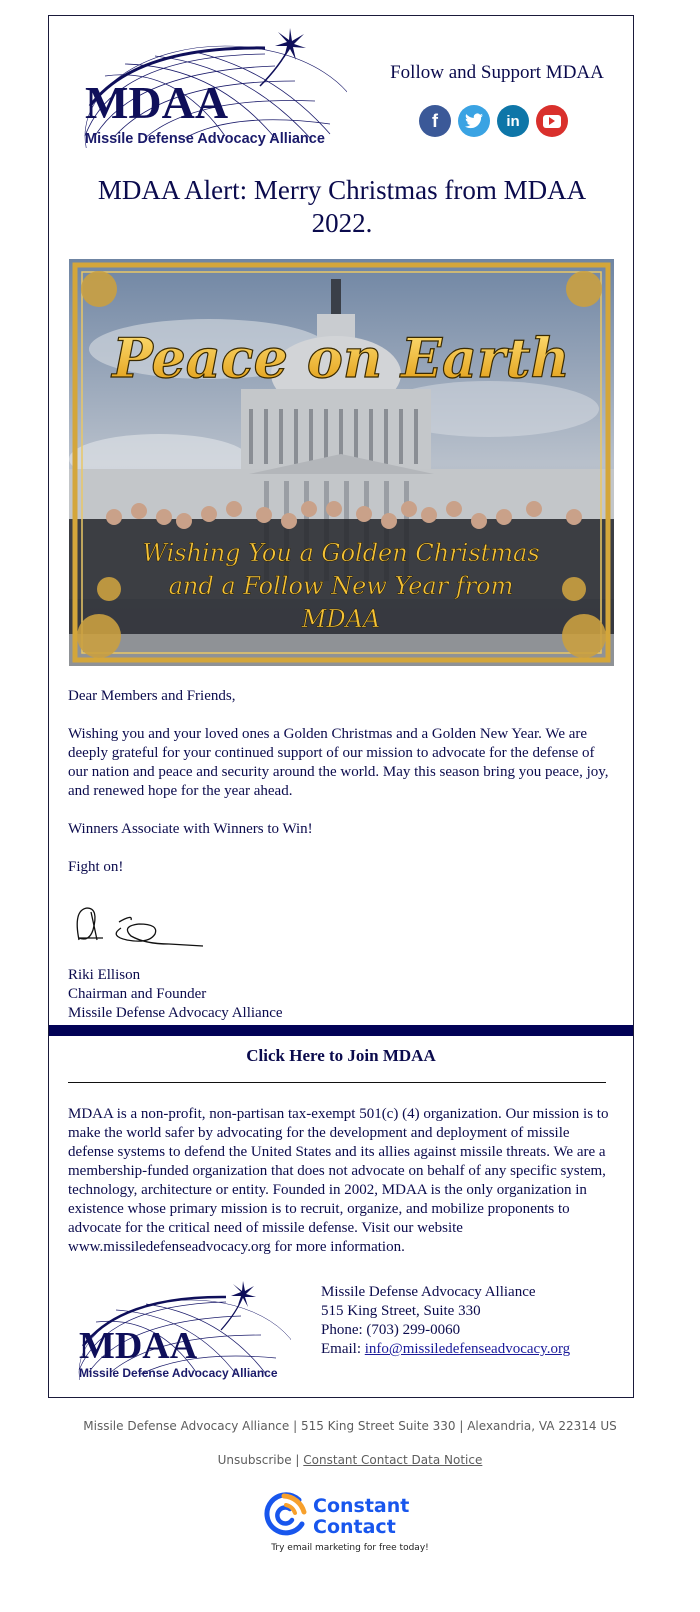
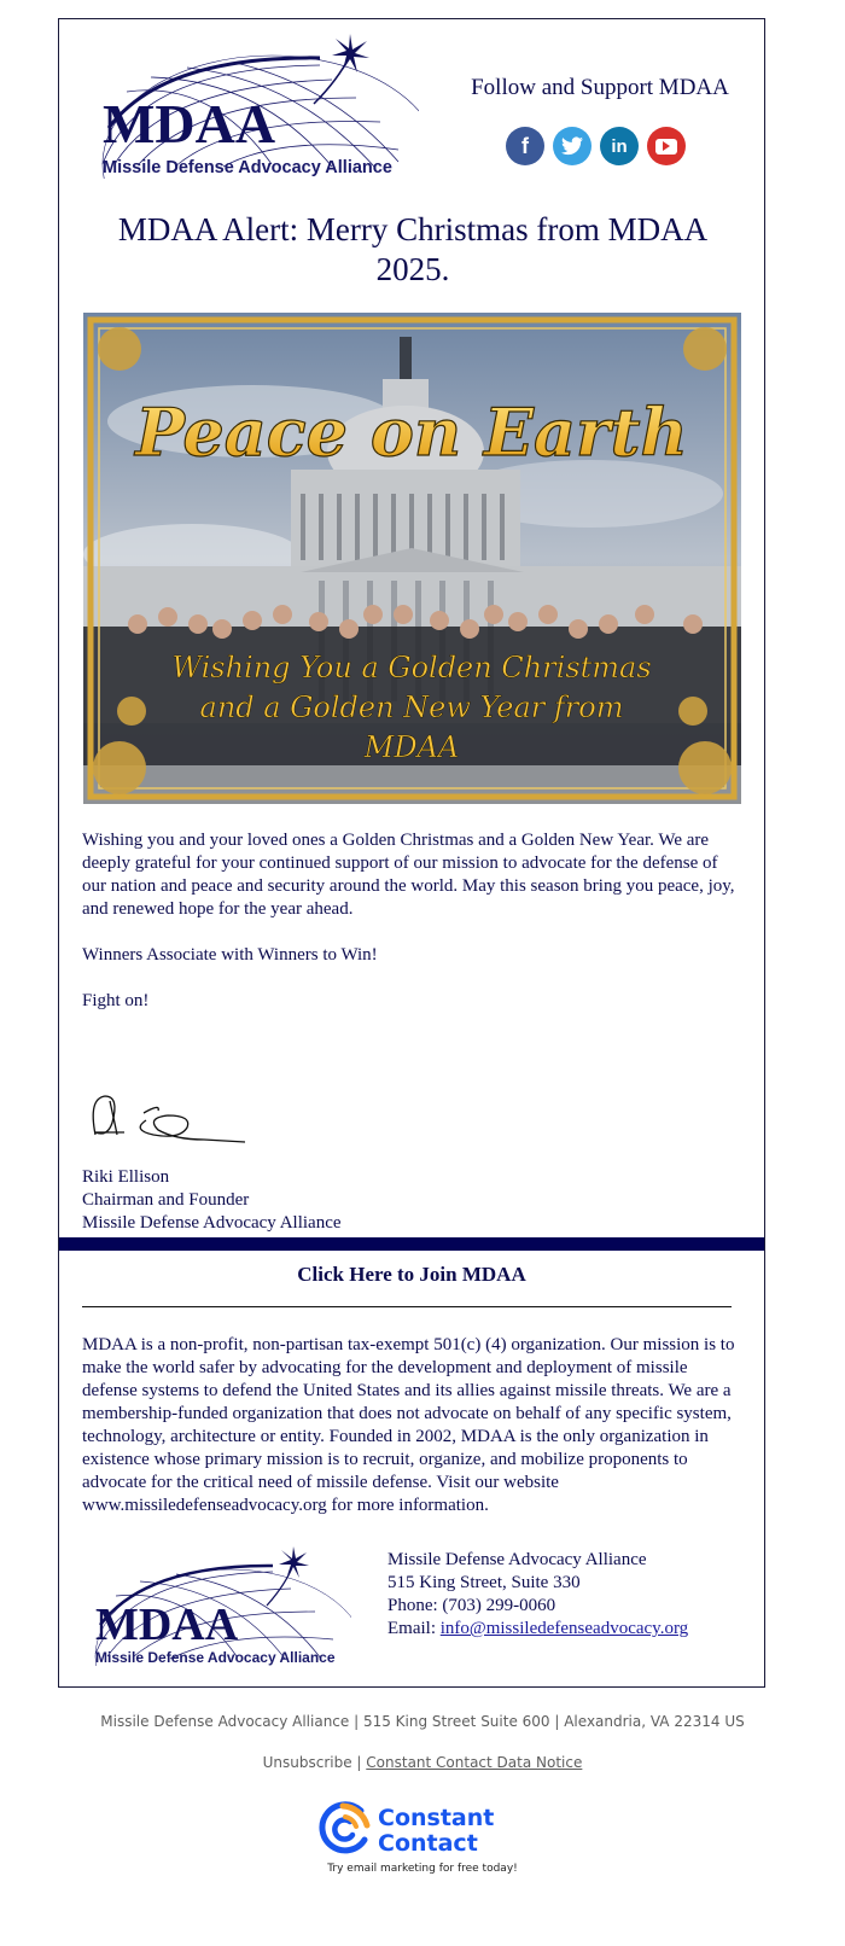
  MDAA
  Missile Defense Advocacy Alliance
  Follow and Support MDAA
  f
  in
- MDAA Alert: Merry Christmas from MDAA 2022.
+ MDAA Alert: Merry Christmas from MDAA 2025.
  Peace on Earth
  Wishing You a Golden Christmas
- and a Follow New Year from
+ and a Golden New Year from
  MDAA
- Dear Members and Friends,
  Wishing you and your loved ones a Golden Christmas and a Golden New Year. We are deeply grateful for your continued support of our mission to advocate for the defense of our nation and peace and security around the world. May this season bring you peace, joy, and renewed hope for the year ahead.
  Winners Associate with Winners to Win!
  Fight on!
  Riki Ellison
  Chairman and Founder
  Missile Defense Advocacy Alliance
  Click Here to Join MDAA
  MDAA is a non-profit, non-partisan tax-exempt 501(c) (4) organization. Our mission is to make the world safer by advocating for the development and deployment of missile defense systems to defend the United States and its allies against missile threats. We are a membership-funded organization that does not advocate on behalf of any specific system, technology, architecture or entity. Founded in 2002, MDAA is the only organization in existence whose primary mission is to recruit, organize, and mobilize proponents to advocate for the critical need of missile defense. Visit our website www.missiledefenseadvocacy.org for more information.
  MDAA
  Missile Defense Advocacy Alliance
  Missile Defense Advocacy Alliance
  515 King Street, Suite 330
  Phone: (703) 299-0060
  Email: info@missiledefenseadvocacy.org
- Missile Defense Advocacy Alliance | 515 King Street Suite 330 | Alexandria, VA 22314 US
+ Missile Defense Advocacy Alliance | 515 King Street Suite 600 | Alexandria, VA 22314 US
  Unsubscribe | Constant Contact Data Notice
  Constant
  Contact
  Try email marketing for free today!
